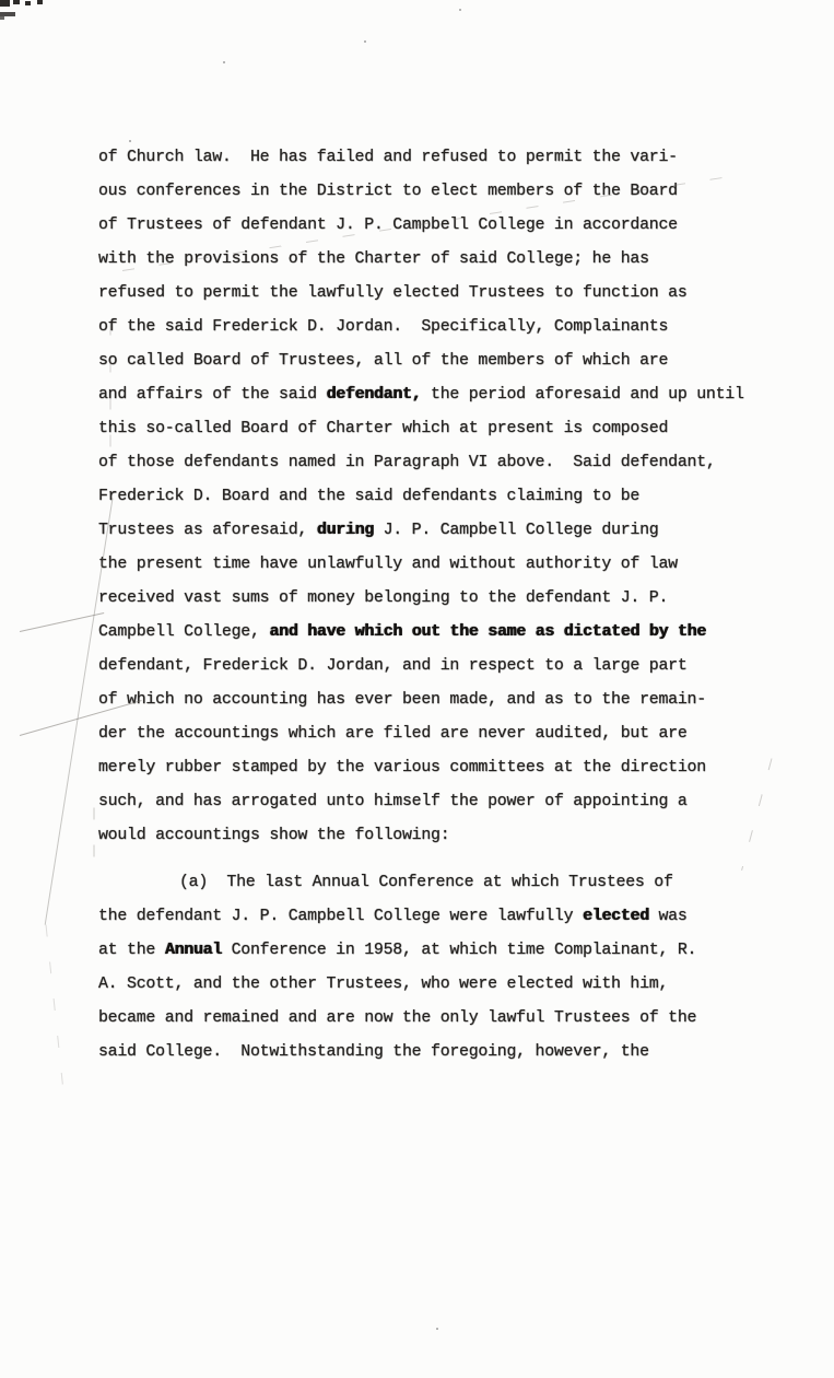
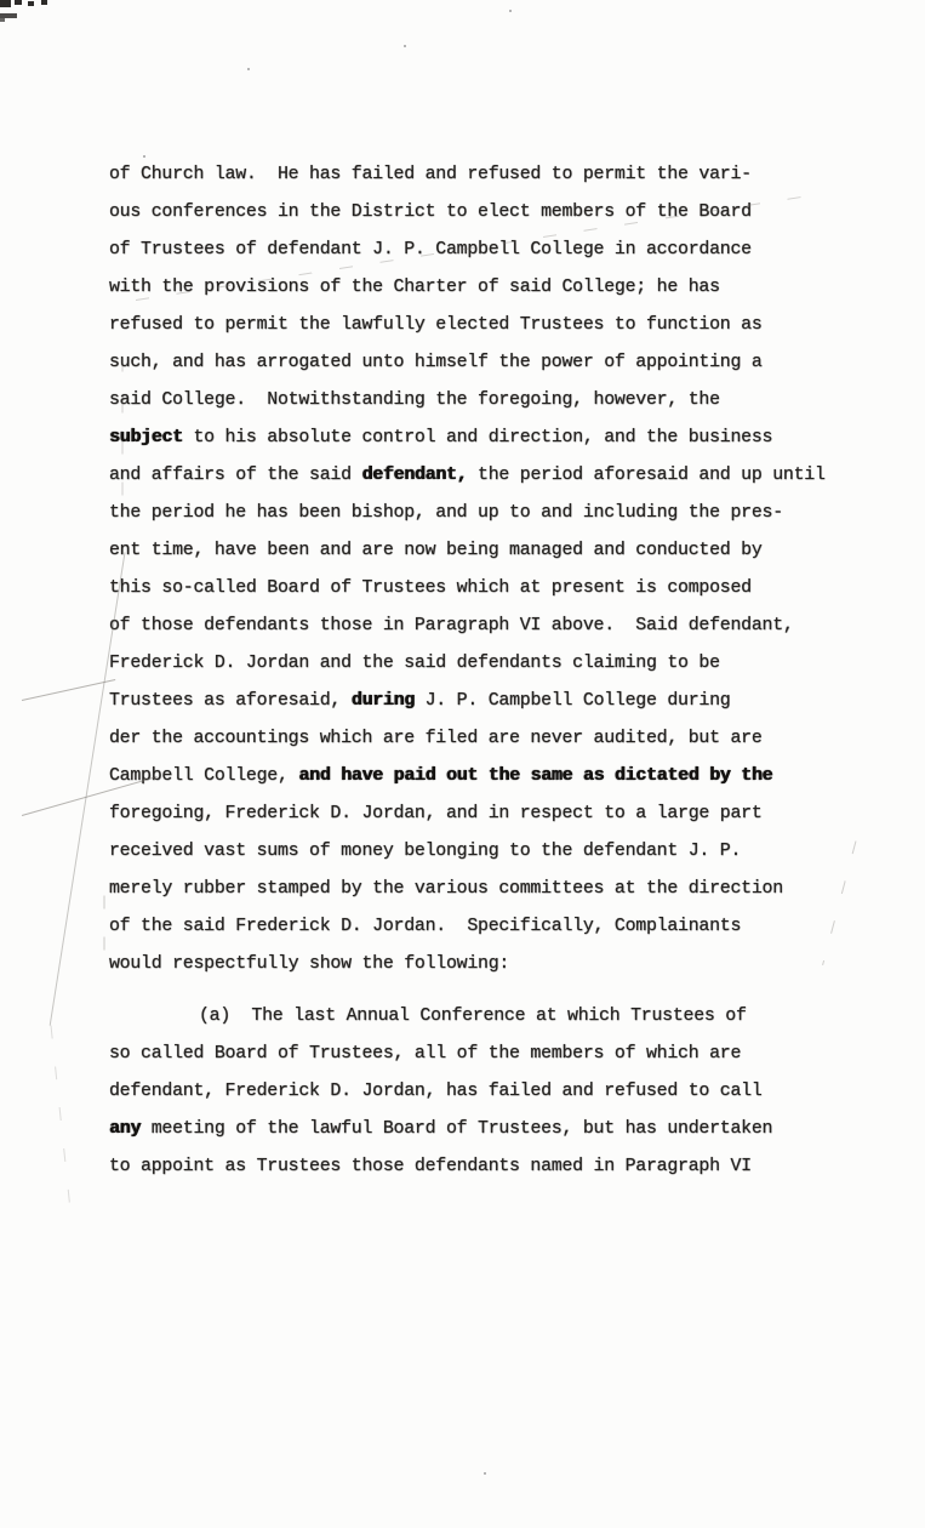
  of Church law. He has failed and refused to permit the vari-
  ous conferences in the District to elect members of the Board
  of Trustees of defendant J. P. Campbell College in accordance
  with the provisions of the Charter of said College; he has
  refused to permit the lawfully elected Trustees to function as
- of the said Frederick D. Jordan. Specifically, Complainants
+ such, and has arrogated unto himself the power of appointing a
- so called Board of Trustees, all of the members of which are
+ said College. Notwithstanding the foregoing, however, the
+ subject to his absolute control and direction, and the business
  and affairs of the said defendant, the period aforesaid and up until
+ the period he has been bishop, and up to and including the pres-
+ ent time, have been and are now being managed and conducted by
- this so-called Board of Charter which at present is composed
+ this so-called Board of Trustees which at present is composed
- of those defendants named in Paragraph VI above. Said defendant,
+ of those defendants those in Paragraph VI above. Said defendant,
- Frederick D. Board and the said defendants claiming to be
+ Frederick D. Jordan and the said defendants claiming to be
  Trustees as aforesaid, during J. P. Campbell College during
- the present time have unlawfully and without authority of law
- received vast sums of money belonging to the defendant J. P.
+ der the accountings which are filed are never audited, but are
- Campbell College, and have which out the same as dictated by the
+ Campbell College, and have paid out the same as dictated by the
- defendant, Frederick D. Jordan, and in respect to a large part
+ foregoing, Frederick D. Jordan, and in respect to a large part
- of which no accounting has ever been made, and as to the remain-
- der the accountings which are filed are never audited, but are
+ received vast sums of money belonging to the defendant J. P.
  merely rubber stamped by the various committees at the direction
- such, and has arrogated unto himself the power of appointing a
+ of the said Frederick D. Jordan. Specifically, Complainants
- would accountings show the following:
+ would respectfully show the following:
  (a) The last Annual Conference at which Trustees of
- the defendant J. P. Campbell College were lawfully elected was
- at the Annual Conference in 1958, at which time Complainant, R.
- A. Scott, and the other Trustees, who were elected with him,
- became and remained and are now the only lawful Trustees of the
- said College. Notwithstanding the foregoing, however, the
+ so called Board of Trustees, all of the members of which are
+ defendant, Frederick D. Jordan, has failed and refused to call
+ any meeting of the lawful Board of Trustees, but has undertaken
+ to appoint as Trustees those defendants named in Paragraph VI
